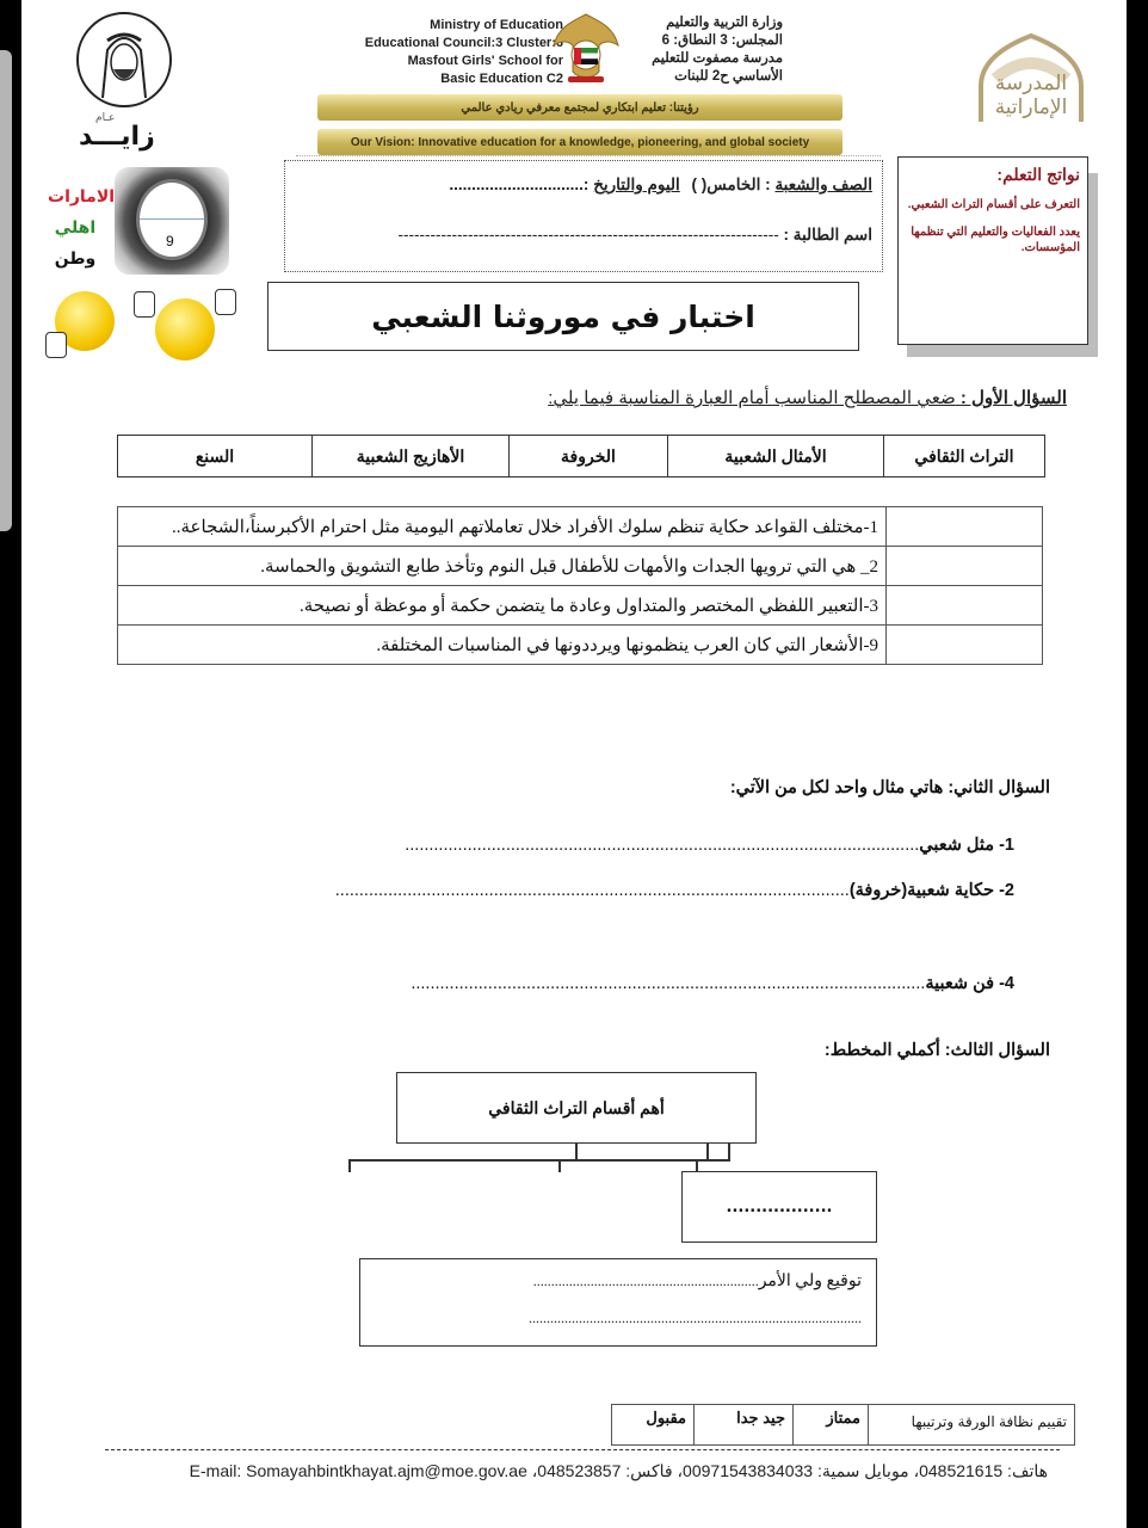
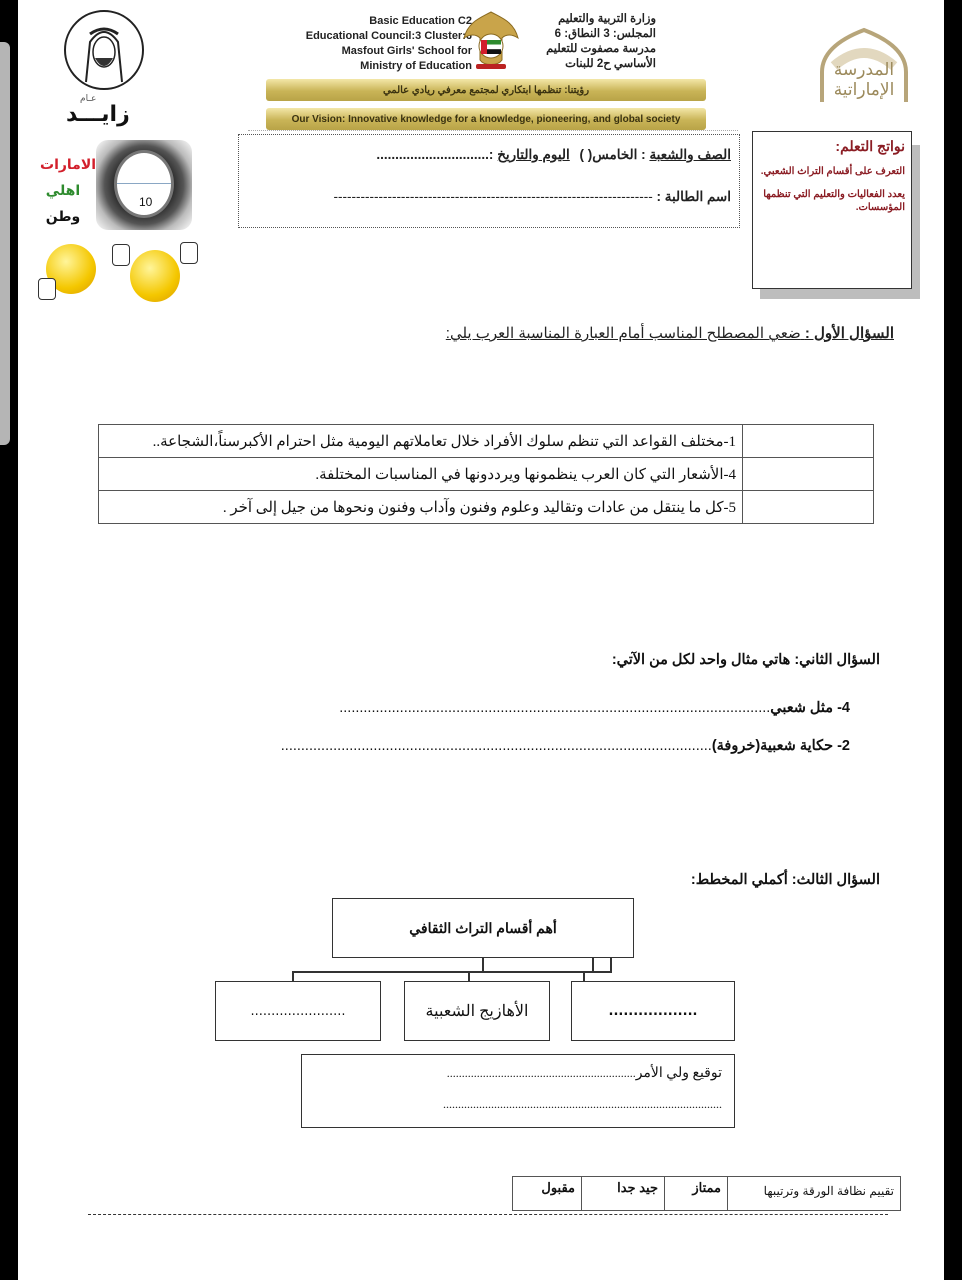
  عـام
  زايـــد
- Ministry of Education
+ Basic Education C2
  Educational Council:3 Cluster
  Masfout Girls' School for
- Basic Education C2
+ Ministry of Education
  وزارة التربية والتعليم
  المجلس: 3 النطاق: 6
  مدرسة مصفوت للتعليم
  الأساسي ح2 للبنات
- رؤيتنا: تعليم ابتكاري لمجتمع معرفي ريادي عالمي
+ رؤيتنا: تنظمها ابتكاري لمجتمع معرفي ريادي عالمي
- Our Vision: Innovative education for a knowledge, pioneering, and global society
+ Our Vision: Innovative knowledge for a knowledge, pioneering, and global society
  المدرسة
  الإماراتية
  الامارات
  اهلي
  وطن
- 9
+ 10
  الصف والشعبة : الخامس( ) اليوم والتاريخ :..............................
  اسم الطالبة : -----------------------------------------------------------------------
- اختبار في موروثنا الشعبي
  نواتج التعلم:
  التعرف على أقسام التراث الشعبي.
  يعدد الفعاليات والتعليم التي تنظمها المؤسسات.
- السؤال الأول : ضعي المصطلح المناسب أمام العبارة المناسبة فيما يلي:
+ السؤال الأول : ضعي المصطلح المناسب أمام العبارة المناسبة العرب يلي:
- التراث الثقافي	الأمثال الشعبية	الخروفة	الأهازيج الشعبية	السنع
- 	1-مختلف القواعد حكاية تنظم سلوك الأفراد خلال تعاملاتهم اليومية مثل احترام الأكبرسناً،الشجاعة..
+ 	1-مختلف القواعد التي تنظم سلوك الأفراد خلال تعاملاتهم اليومية مثل احترام الأكبرسناً،الشجاعة..
- 	2_ هي التي ترويها الجدات والأمهات للأطفال قبل النوم وتأخذ طابع التشويق والحماسة.
- 	3-التعبير اللفظي المختصر والمتداول وعادة ما يتضمن حكمة أو موعظة أو نصيحة.
- 	9-الأشعار التي كان العرب ينظمونها ويرددونها في المناسبات المختلفة.
+ 	4-الأشعار التي كان العرب ينظمونها ويرددونها في المناسبات المختلفة.
+ 	5-كل ما ينتقل من عادات وتقاليد وعلوم وفنون وآداب وفنون ونحوها من جيل إلى آخر .
  السؤال الثاني: هاتي مثال واحد لكل من الآتي:
- 1- مثل شعبي...........................................................................................................
+ 4- مثل شعبي...........................................................................................................
  2- حكاية شعبية(خروفة)...........................................................................................................
- 4- فن شعبية...........................................................................................................
  السؤال الثالث: أكملي المخطط:
  أهم أقسام التراث الثقافي
+ .......................
+ الأهازيج الشعبية
  ..................
  توقيع ولي الأمر...............................................................
  .............................................................................................
  تقييم نظافة الورقة وترتيبها	ممتاز	جيد جدا	مقبول
- هاتف: 048521615، موبايل سمية: 00971543834033، فاكس: 048523857، E-mail: Somayahbintkhayat.ajm@moe.gov.ae
